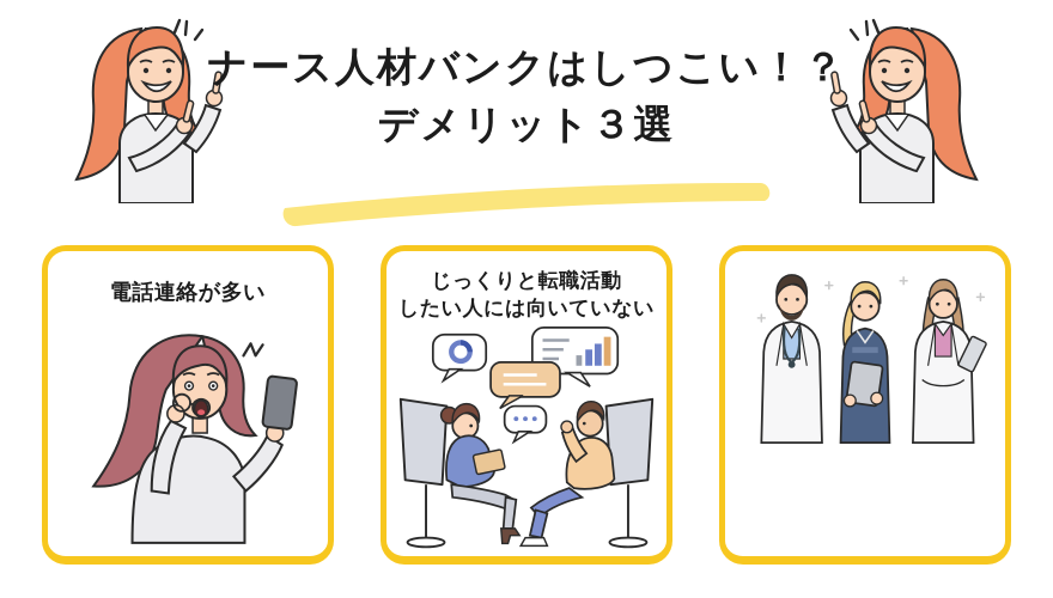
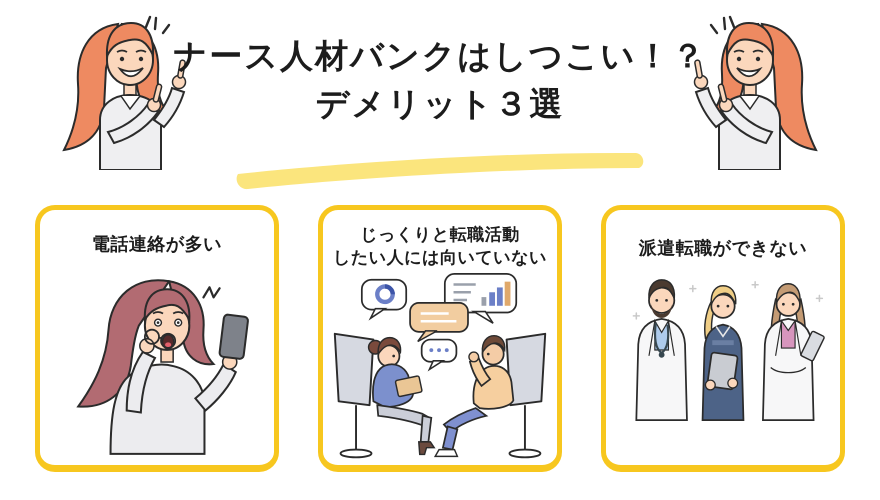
  ナース人材バンクはしつこい！？
  デメリット３選
  電話連絡が多い
  じっくりと転職活動
  したい人には向いていない
+ 派遣転職ができない
